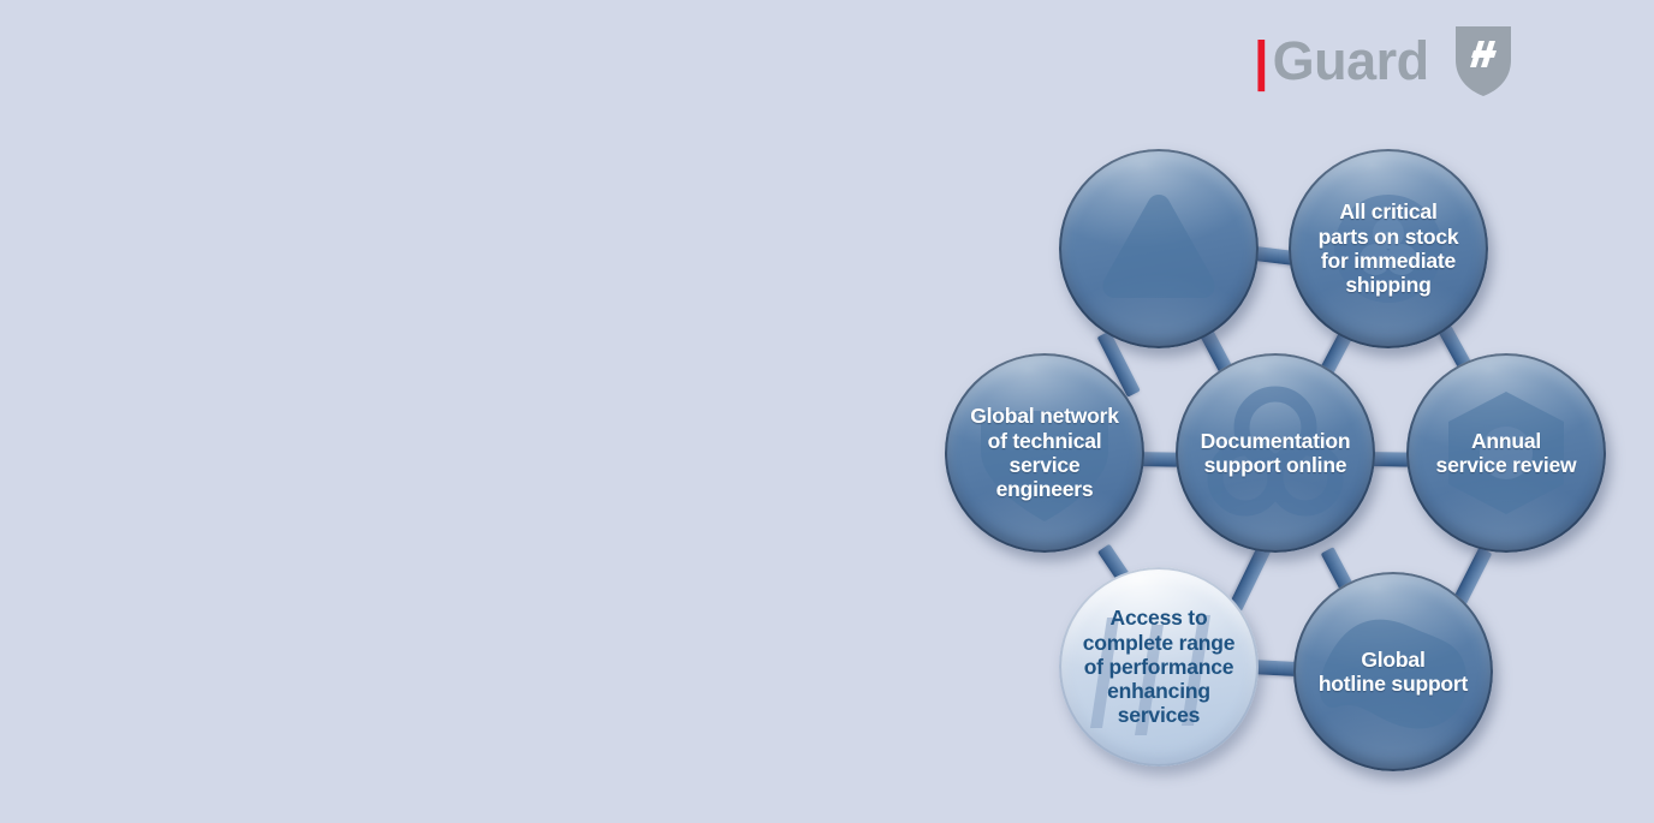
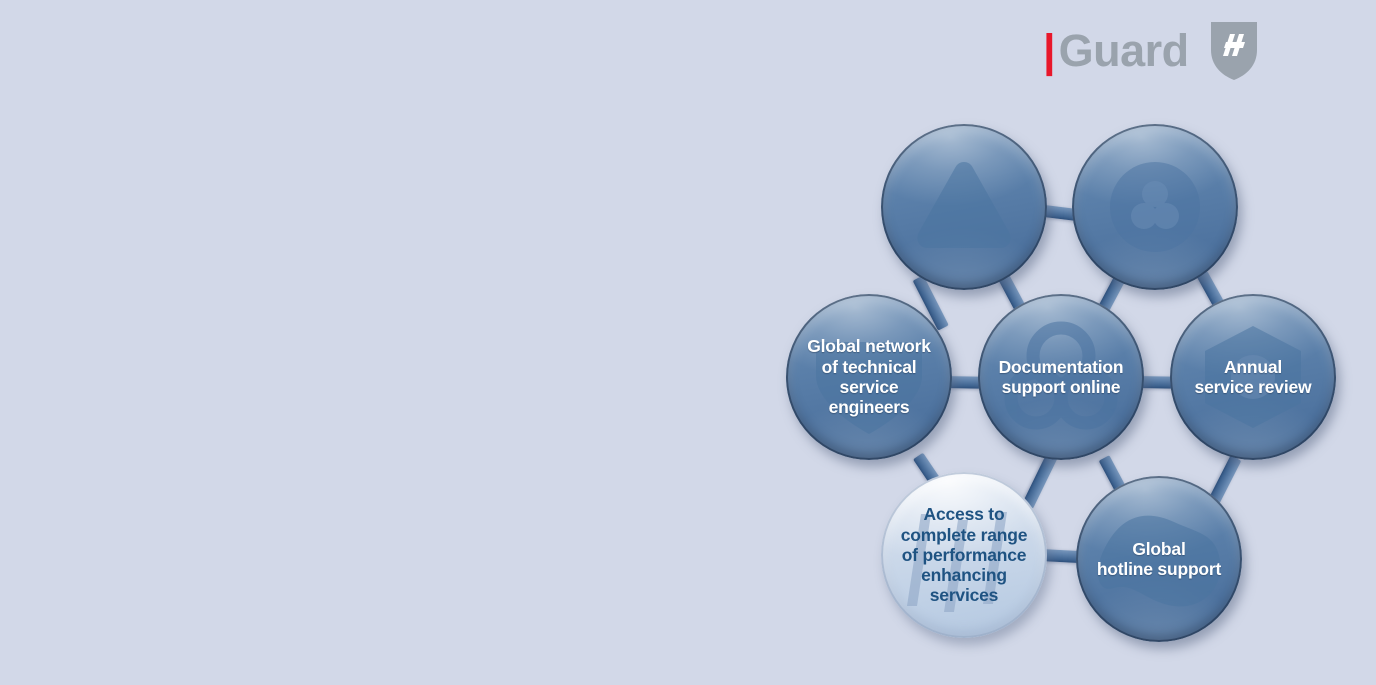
  |
  Guard
- All critical
- parts on stock
- for immediate
- shipping
  Global network
  of technical service
  engineers
  Documentation
  support online
  Annual
  service review
  Access to
  complete range
  of performance
  enhancing
  services
  Global
  hotline support
